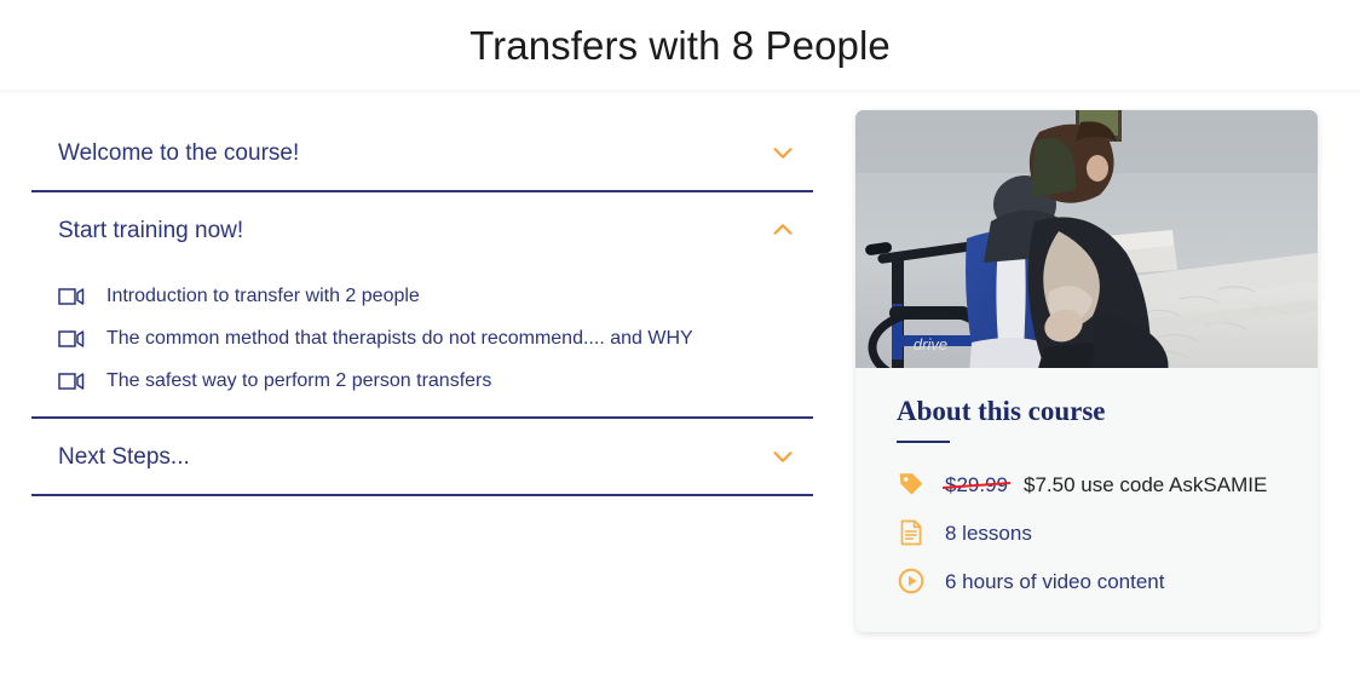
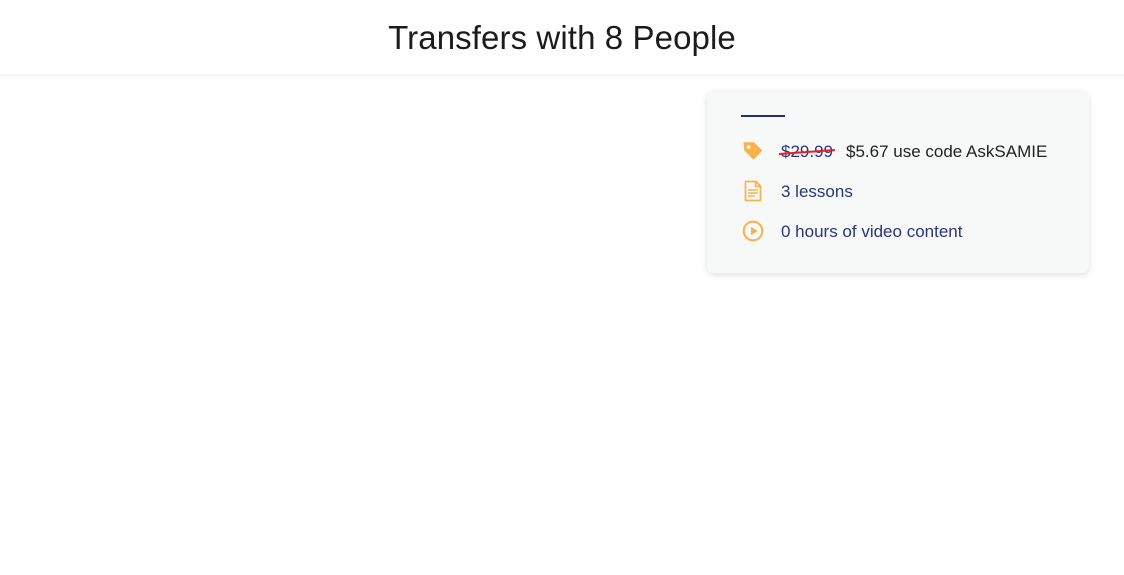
  Transfers with 8 People
- Welcome to the course!
- Start training now!
- Introduction to transfer with 2 people
- The common method that therapists do not recommend.... and WHY
- The safest way to perform 2 person transfers
- Next Steps...
- drive
- About this course
  $29.99
- $7.50 use code AskSAMIE
+ $5.67 use code AskSAMIE
- 8 lessons
+ 3 lessons
- 6 hours of video content
+ 0 hours of video content
